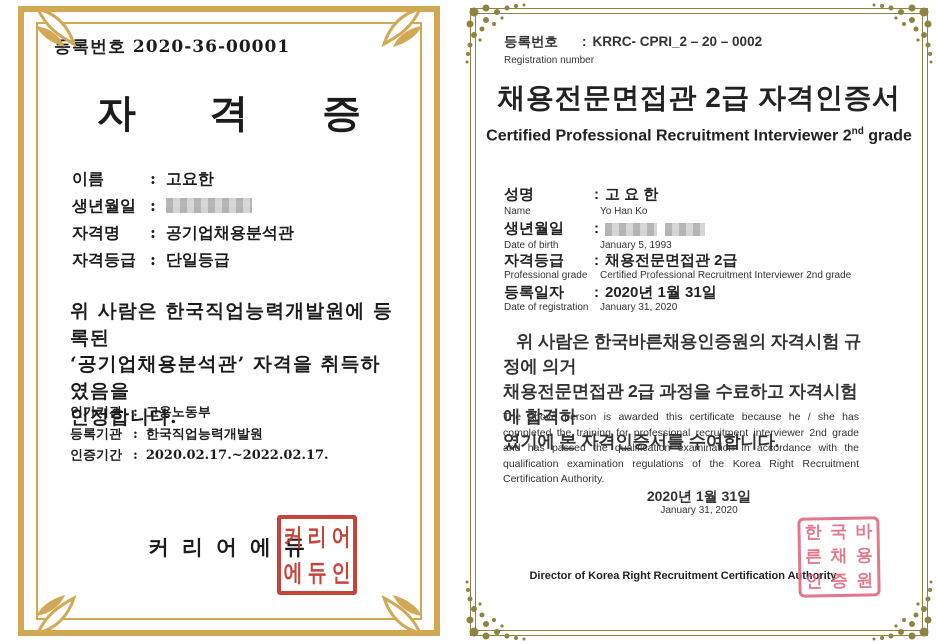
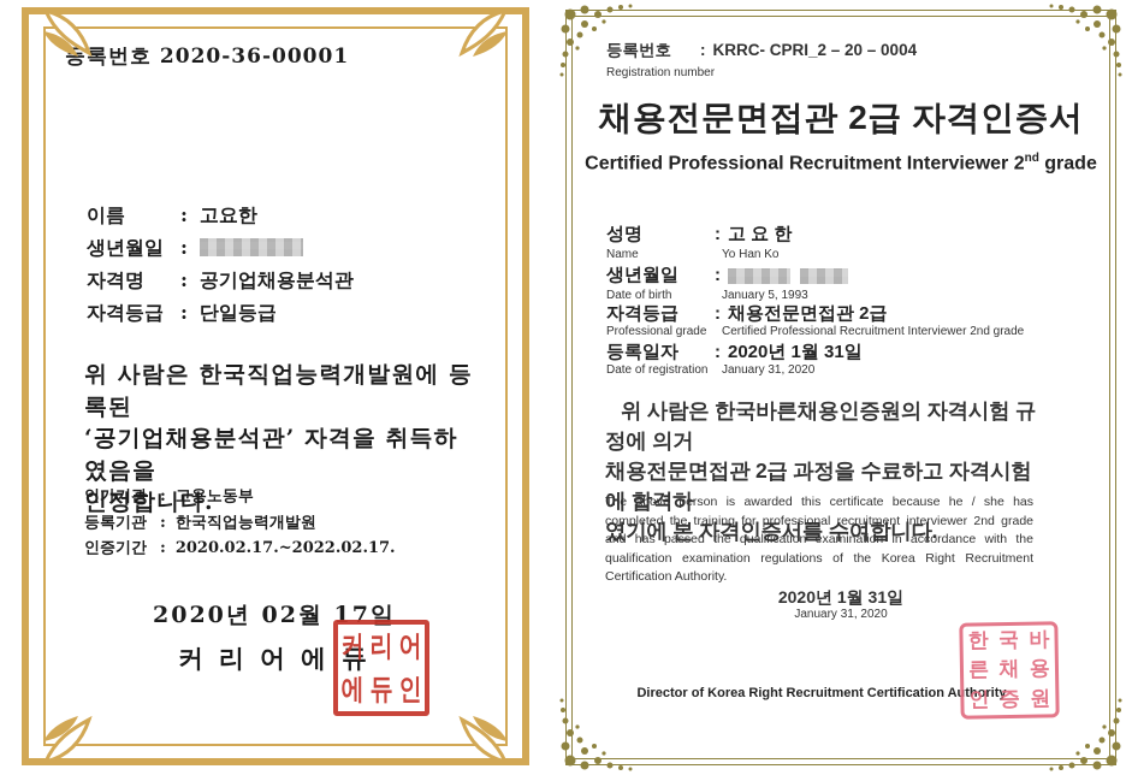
  등록번호 2020-36-00001
- 자 격 증
  이름 : 고요한
  생년월일 :
  자격명 : 공기업채용분석관
  자격등급 : 단일등급
  위 사람은 한국직업능력개발원에 등록된
  ‘공기업채용분석관’ 자격을 취득하였음을
  인정합니다.
  인가기관 : 고용노동부
  등록기관 : 한국직업능력개발원
  인증기간 : 2020.02.17.~2022.02.17.
+ 2020년 02월 17일
  커리어에듀
  커
  리
  어
  에
  듀
  인
- 등록번호 : KRRC- CPRI_2 – 20 – 0002
+ 등록번호 : KRRC- CPRI_2 – 20 – 0004
  Registration number
  채용전문면접관 2급 자격인증서
  Certified Professional Recruitment Interviewer 2nd grade
  성명 : 고 요 한
  Name Yo Han Ko
  생년월일 :
  Date of birth January 5, 1993
  자격등급 : 채용전문면접관 2급
  Professional grade Certified Professional Recruitment Interviewer 2nd grade
  등록일자 : 2020년 1월 31일
  Date of registration January 31, 2020
  위 사람은 한국바른채용인증원의 자격시험 규정에 의거
  채용전문면접관 2급 과정을 수료하고 자격시험에 합격하
  였기에 본 자격인증서를 수여합니다.
  The above person is awarded this certificate because he / she has completed the training for professional recruitment interviewer 2nd grade and has passed the qualification examination in accordance with the qualification examination regulations of the Korea Right Recruitment Certification Authority.
  2020년 1월 31일
  January 31, 2020
  Director of Korea Right Recruitment Certification Authority
  한
  국
  바
  른
  채
  용
  인
  증
  원
